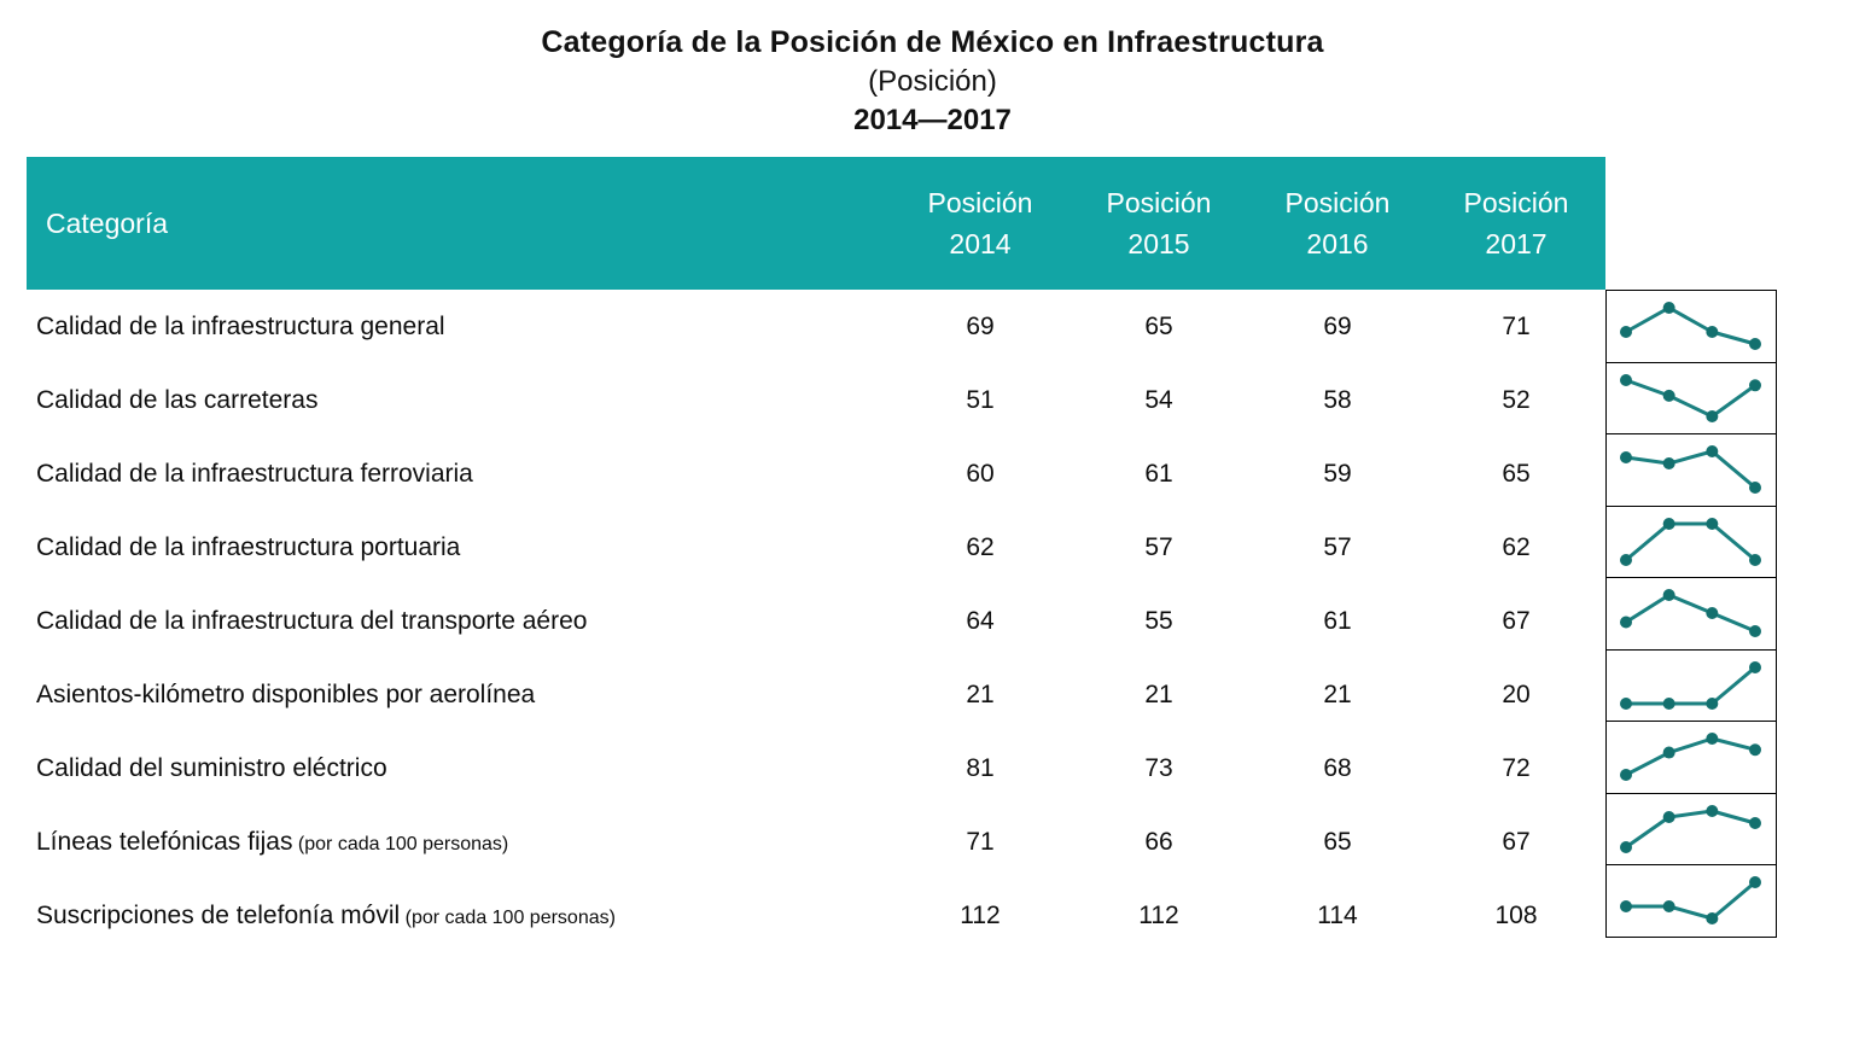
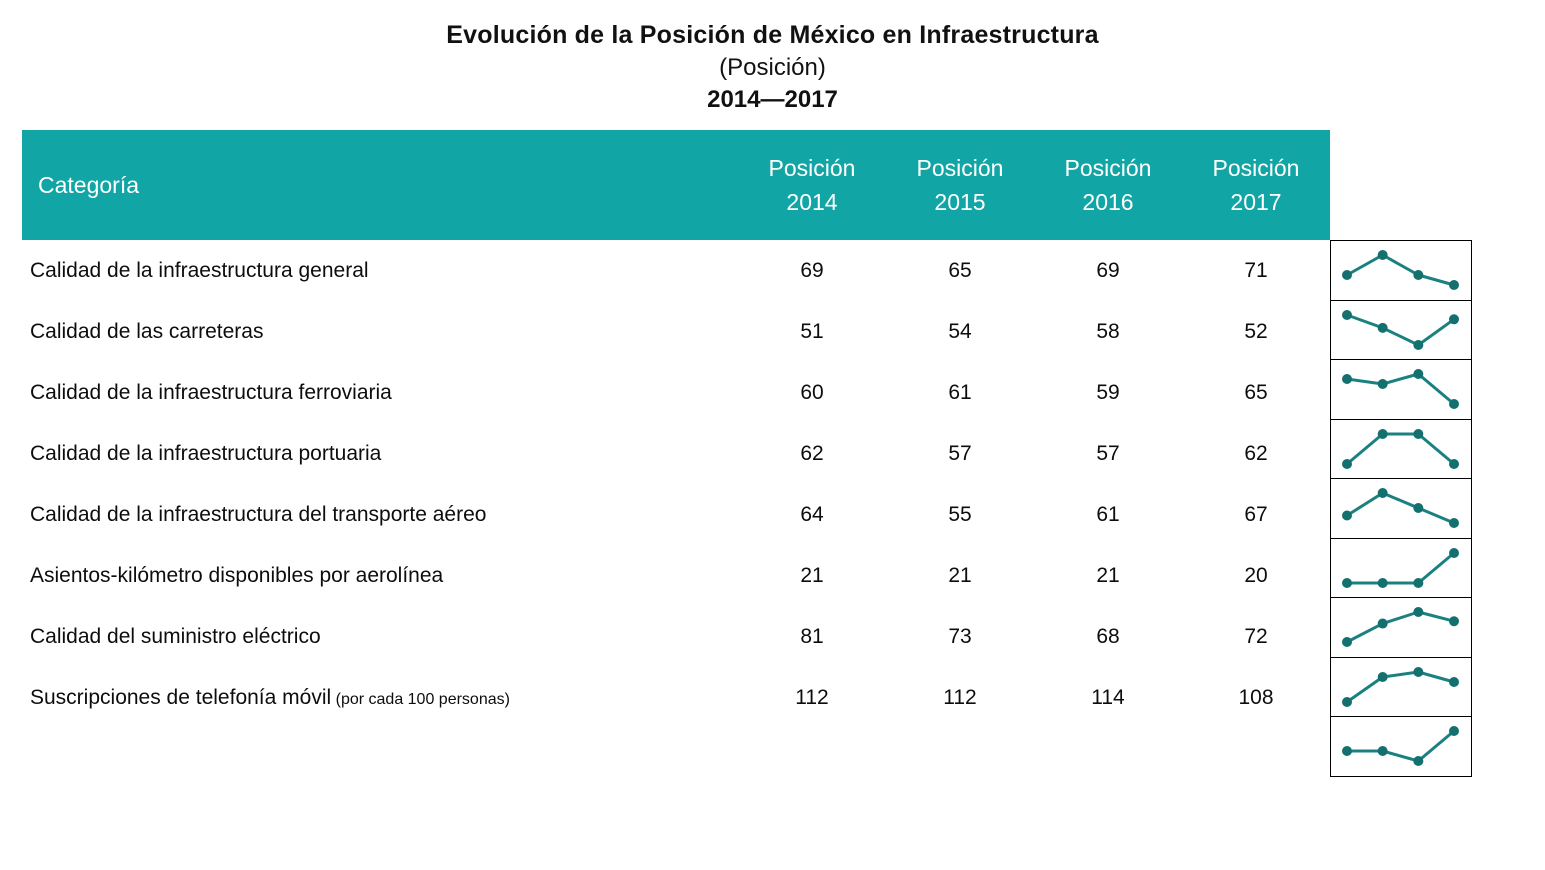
- Categoría de la Posición de México en Infraestructura
+ Evolución de la Posición de México en Infraestructura
  (Posición)
  2014—2017
  Categoría	Posición 2014	Posición 2015	Posición 2016	Posición 2017
  Calidad de la infraestructura general	69	65	69	71
  Calidad de las carreteras	51	54	58	52
  Calidad de la infraestructura ferroviaria	60	61	59	65
  Calidad de la infraestructura portuaria	62	57	57	62
  Calidad de la infraestructura del transporte aéreo	64	55	61	67
  Asientos-kilómetro disponibles por aerolínea	21	21	21	20
  Calidad del suministro eléctrico	81	73	68	72
- Líneas telefónicas fijas (por cada 100 personas)	71	66	65	67
  Suscripciones de telefonía móvil (por cada 100 personas)	112	112	114	108
